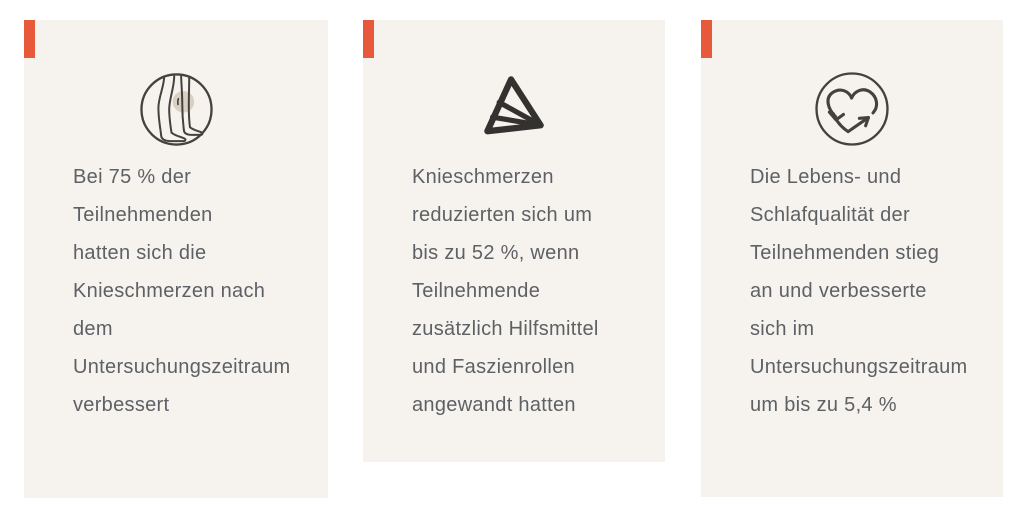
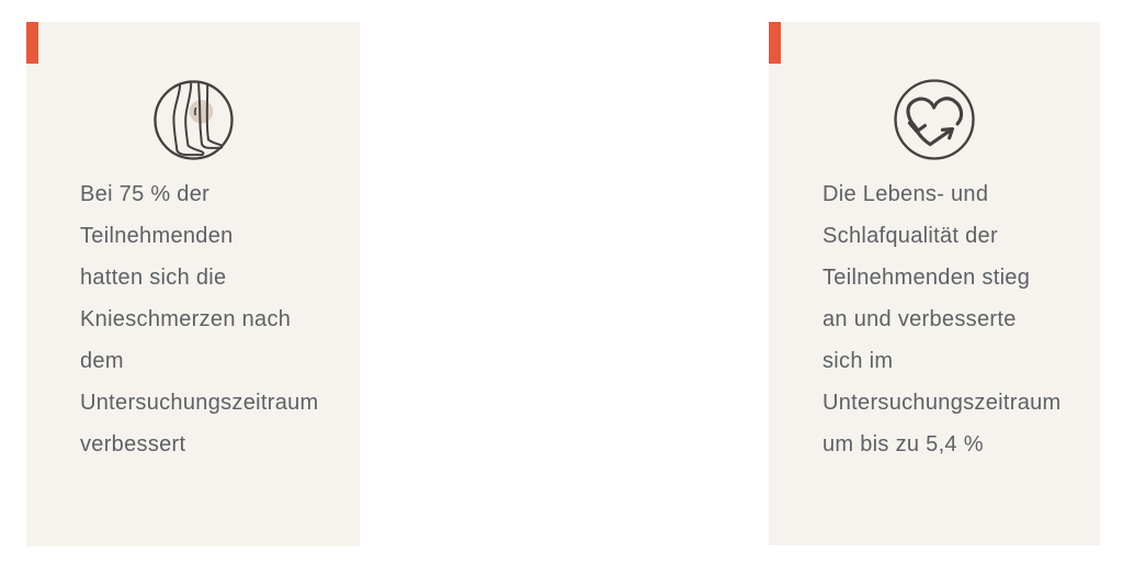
  Bei 75 % der
  Teilnehmenden
  hatten sich die
  Knieschmerzen nach
  dem
  Untersuchungszeitraum
  verbessert
- Knieschmerzen
- reduzierten sich um
- bis zu 52 %, wenn
- Teilnehmende
- zusätzlich Hilfsmittel
- und Faszienrollen
- angewandt hatten
  Die Lebens- und
  Schlafqualität der
  Teilnehmenden stieg
  an und verbesserte
  sich im
  Untersuchungszeitraum
  um bis zu 5,4 %
